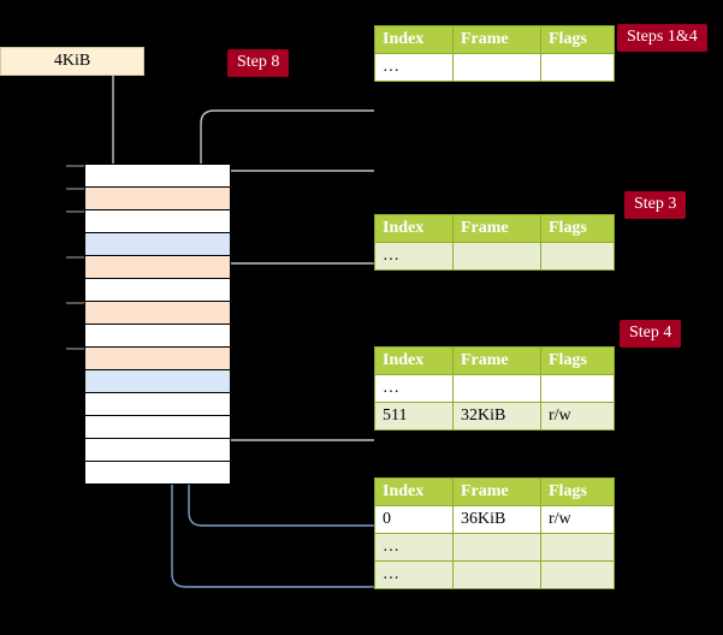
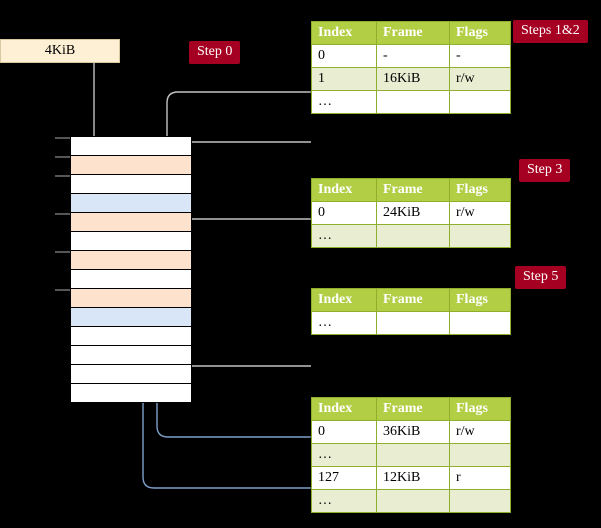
  4KiB
- Step 8
+ Step 0
- Steps 1&4
+ Steps 1&2
  Step 3
- Step 4
+ Step 5
  Index	Frame	Flags
+ 0	-	-
+ 1	16KiB	r/w
  …
  Index	Frame	Flags
+ 0	24KiB	r/w
  …
  Index	Frame	Flags
  …
- 511	32KiB	r/w
  Index	Frame	Flags
  0	36KiB	r/w
  …
+ 127	12KiB	r
  …
